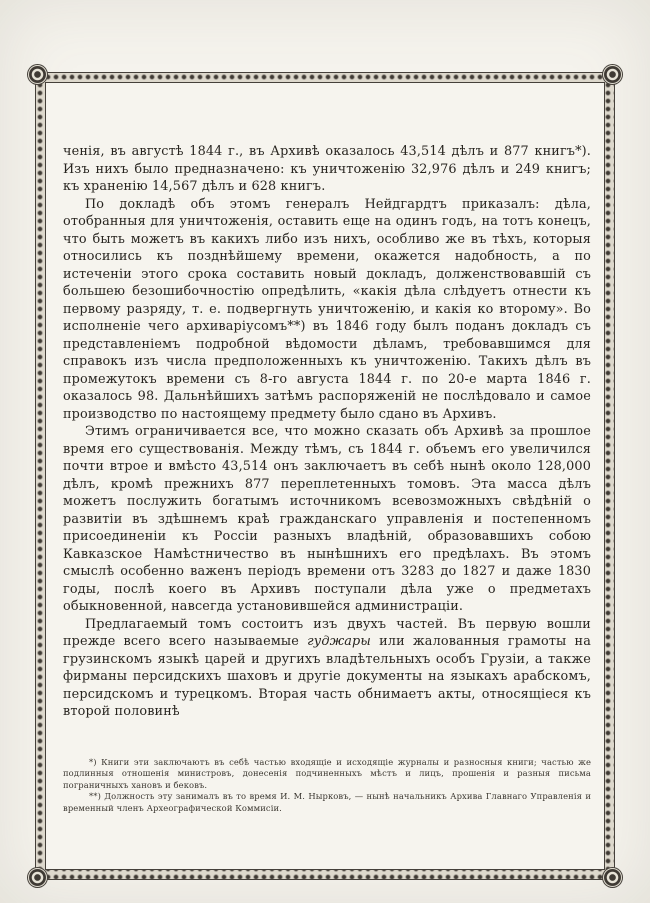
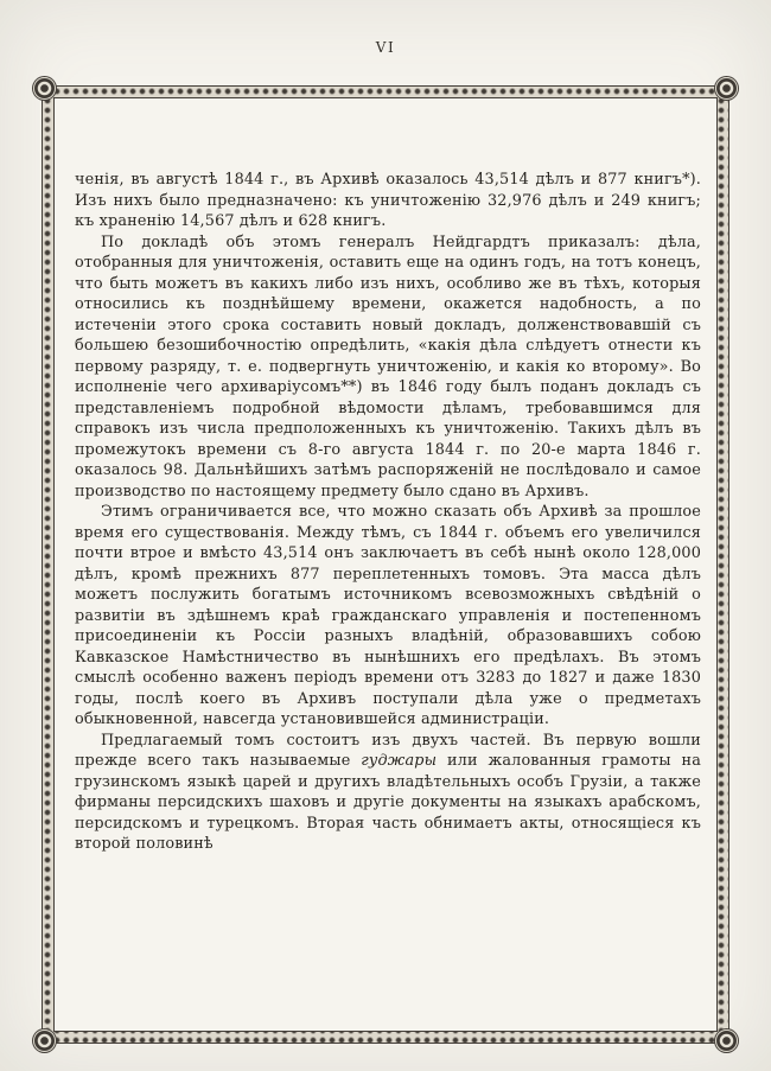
+ VI
  ченія, въ августѣ 1844 г., въ Архивѣ оказалось 43,514 дѣлъ и 877 книгъ*). Изъ нихъ было предназначено: къ уничтоженію 32,976 дѣлъ и 249 книгъ; къ храненію 14,567 дѣлъ и 628 книгъ.
  По докладѣ объ этомъ генералъ Нейдгардтъ приказалъ: дѣла, отобранныя для уничтоженія, оставить еще на одинъ годъ, на тотъ конецъ, что быть можетъ въ какихъ либо изъ нихъ, особливо же въ тѣхъ, которыя относились къ позднѣйшему времени, окажется надобность, а по истеченіи этого срока составить новый докладъ, долженствовавшій съ большею безошибочностію опредѣлить, «какія дѣла слѣдуетъ отнести къ первому разряду, т. е. подвергнуть уничтоженію, и какія ко второму». Во исполненіе чего архиваріусомъ**) въ 1846 году былъ поданъ докладъ съ представленіемъ подробной вѣдомости дѣламъ, требовавшимся для справокъ изъ числа предположенныхъ къ уничтоженію. Такихъ дѣлъ въ промежутокъ времени съ 8-го августа 1844 г. по 20-е марта 1846 г. оказалось 98. Дальнѣйшихъ затѣмъ распоряженій не послѣдовало и самое производство по настоящему предмету было сдано въ Архивъ.
  Этимъ ограничивается все, что можно сказать объ Архивѣ за прошлое время его существованія. Между тѣмъ, съ 1844 г. объемъ его увеличился почти втрое и вмѣсто 43,514 онъ заключаетъ въ себѣ нынѣ около 128,000 дѣлъ, кромѣ прежнихъ 877 переплетенныхъ томовъ. Эта масса дѣлъ можетъ послужить богатымъ источникомъ всевозможныхъ свѣдѣній о развитіи въ здѣшнемъ краѣ гражданскаго управленія и постепенномъ присоединеніи къ Россіи разныхъ владѣній, образовавшихъ собою Кавказское Намѣстничество въ нынѣшнихъ его предѣлахъ. Въ этомъ смыслѣ особенно важенъ періодъ времени отъ 3283 до 1827 и даже 1830 годы, послѣ коего въ Архивъ поступали дѣла уже о предметахъ обыкновенной, навсегда установившейся администраціи.
- Предлагаемый томъ состоитъ изъ двухъ частей. Въ первую вошли прежде всего всего называемые гуджары или жалованныя грамоты на грузинскомъ языкѣ царей и другихъ владѣтельныхъ особъ Грузіи, а также фирманы персидскихъ шаховъ и другіе документы на языкахъ арабскомъ, персидскомъ и турецкомъ. Вторая часть обнимаетъ акты, относящіеся къ второй половинѣ
+ Предлагаемый томъ состоитъ изъ двухъ частей. Въ первую вошли прежде всего такъ называемые гуджары или жалованныя грамоты на грузинскомъ языкѣ царей и другихъ владѣтельныхъ особъ Грузіи, а также фирманы персидскихъ шаховъ и другіе документы на языкахъ арабскомъ, персидскомъ и турецкомъ. Вторая часть обнимаетъ акты, относящіеся къ второй половинѣ
- *) Книги эти заключаютъ въ себѣ частью входящіе и исходящіе журналы и разносныя книги; частью же подлинныя отношенія министровъ, донесенія подчиненныхъ мѣстъ и лицъ, прошенія и разныя письма пограничныхъ хановъ и бековъ.
- **) Должность эту занималъ въ то время И. М. Нырковъ, — нынѣ начальникъ Архива Главнаго Управленія и временный членъ Археографической Коммисіи.
